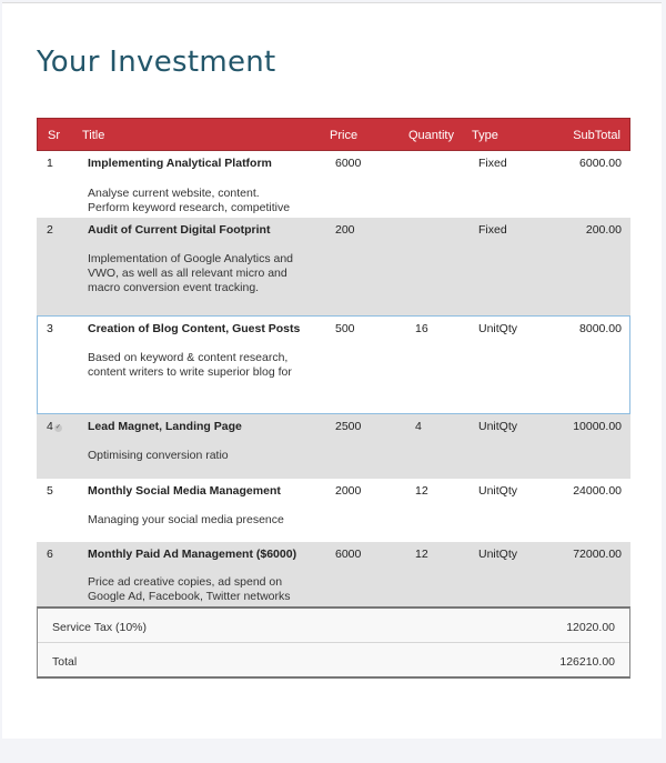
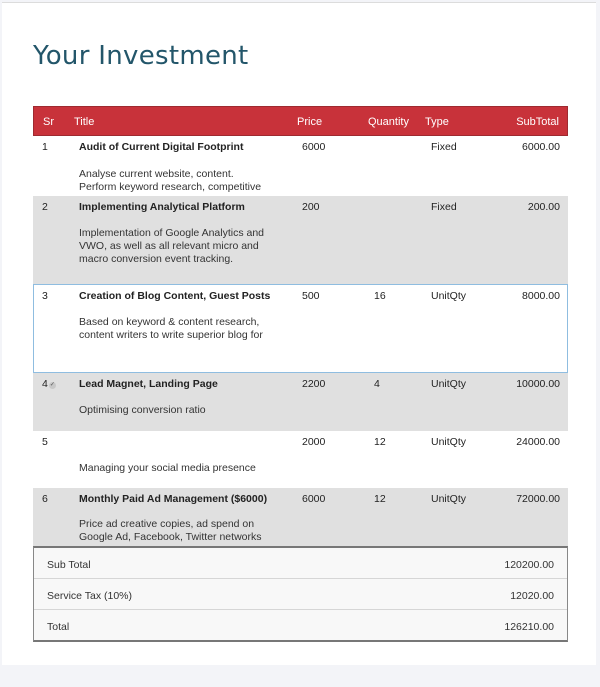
  Your Investment
  Sr
  Title
  Price
  Quantity
  Type
  SubTotal
  1
- Implementing Analytical Platform
+ Audit of Current Digital Footprint
  6000
  Fixed
  6000.00
  Analyse current website, content.
  Perform keyword research, competitive
  2
- Audit of Current Digital Footprint
+ Implementing Analytical Platform
  200
  Fixed
  200.00
  Implementation of Google Analytics and
  VWO, as well as all relevant micro and
  macro conversion event tracking.
  3
  Creation of Blog Content, Guest Posts
  500
  16
  UnitQty
  8000.00
  Based on keyword & content research,
  content writers to write superior blog for
  Lead Magnet, Landing Page
- 2500
+ 2200
  4
  UnitQty
  10000.00
  Optimising conversion ratio
  5
- Monthly Social Media Management
  2000
  12
  UnitQty
  24000.00
  Managing your social media presence
  6
  Monthly Paid Ad Management ($6000)
  6000
  12
  UnitQty
  72000.00
  Price ad creative copies, ad spend on
  Google Ad, Facebook, Twitter networks
+ Sub Total
+ 120200.00
  Service Tax (10%)
  12020.00
  Total
  126210.00
